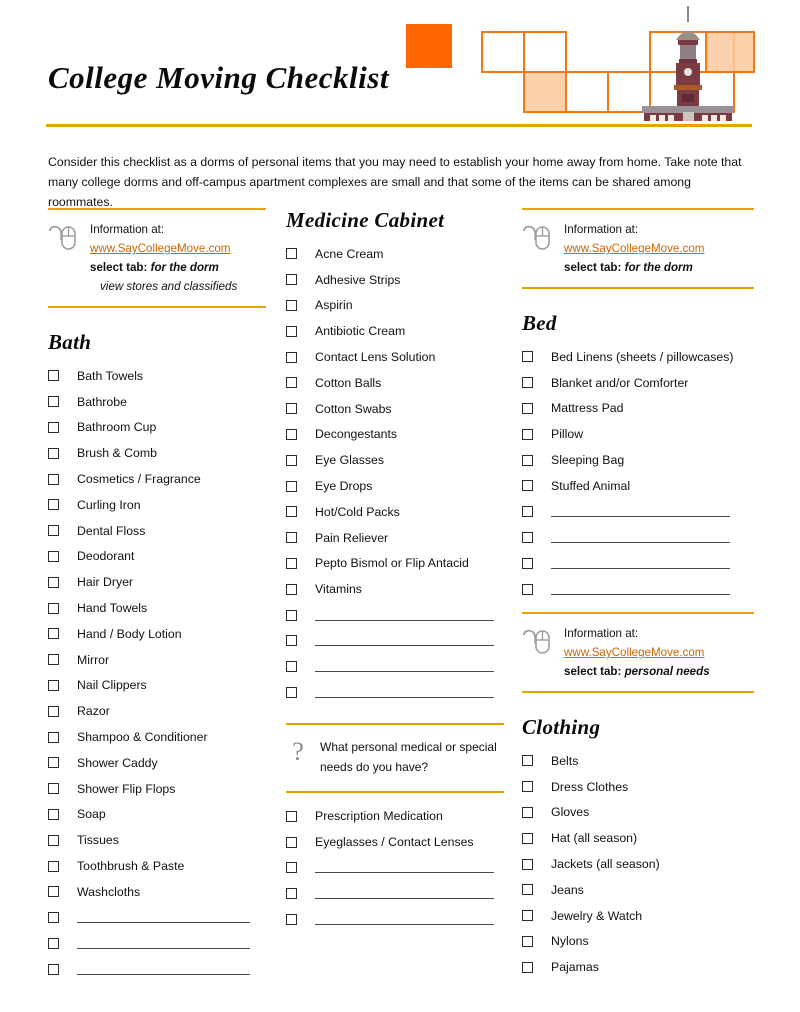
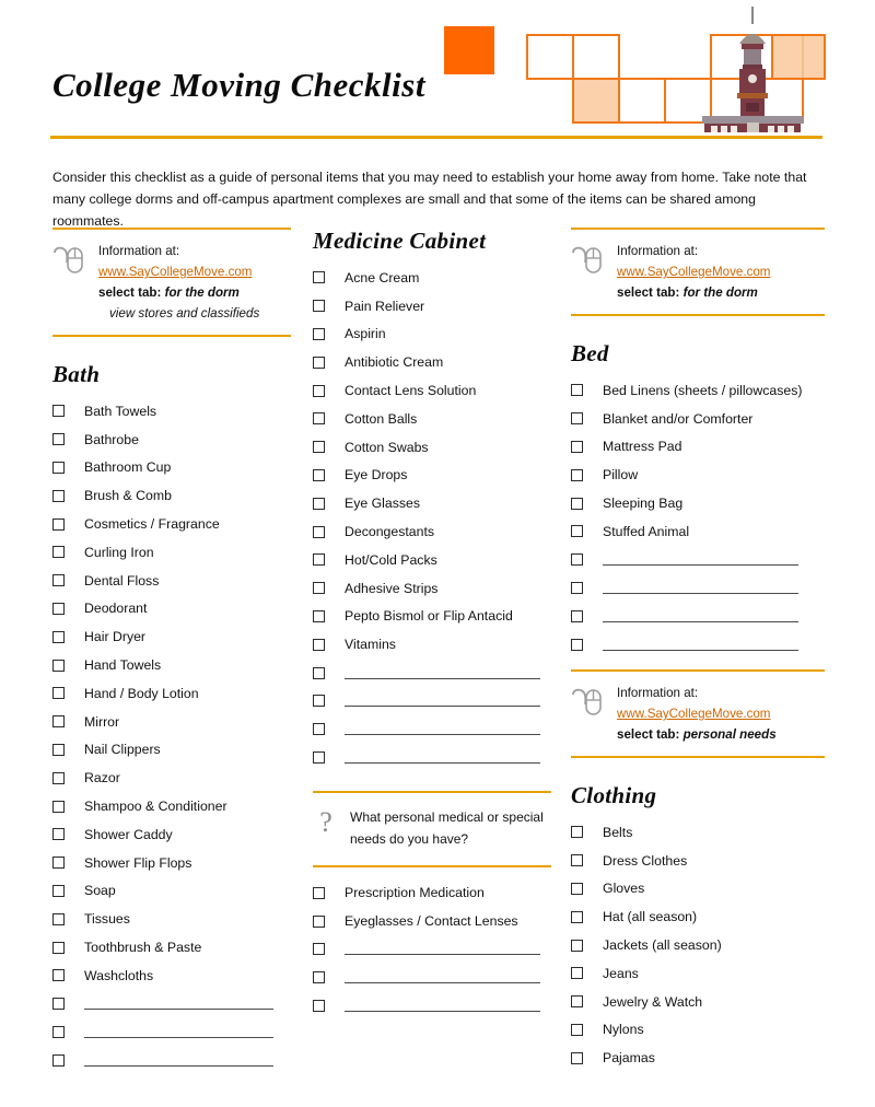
  College Moving Checklist
- Consider this checklist as a dorms of personal items that you may need to establish your home away from home. Take note that many college dorms and off-campus apartment complexes are small and that some of the items can be shared among roommates.
+ Consider this checklist as a guide of personal items that you may need to establish your home away from home. Take note that many college dorms and off-campus apartment complexes are small and that some of the items can be shared among roommates.
  Information at:
  www.SayCollegeMove.com
  select tab: for the dorm
  view stores and classifieds
  Bath
  Bath Towels
  Bathrobe
  Bathroom Cup
  Brush & Comb
  Cosmetics / Fragrance
  Curling Iron
  Dental Floss
  Deodorant
  Hair Dryer
  Hand Towels
  Hand / Body Lotion
  Mirror
  Nail Clippers
  Razor
  Shampoo & Conditioner
  Shower Caddy
  Shower Flip Flops
  Soap
  Tissues
  Toothbrush & Paste
  Washcloths
  Medicine Cabinet
  Acne Cream
- Adhesive Strips
+ Pain Reliever
  Aspirin
  Antibiotic Cream
  Contact Lens Solution
  Cotton Balls
  Cotton Swabs
- Decongestants
+ Eye Drops
  Eye Glasses
- Eye Drops
+ Decongestants
  Hot/Cold Packs
- Pain Reliever
+ Adhesive Strips
  Pepto Bismol or Flip Antacid
  Vitamins
  ?
  What personal medical or special needs do you have?
  Prescription Medication
  Eyeglasses / Contact Lenses
  Information at:
  www.SayCollegeMove.com
  select tab: for the dorm
  Bed
  Bed Linens (sheets / pillowcases)
  Blanket and/or Comforter
  Mattress Pad
  Pillow
  Sleeping Bag
  Stuffed Animal
  Information at:
  www.SayCollegeMove.com
  select tab: personal needs
  Clothing
  Belts
  Dress Clothes
  Gloves
  Hat (all season)
  Jackets (all season)
  Jeans
  Jewelry & Watch
  Nylons
  Pajamas
